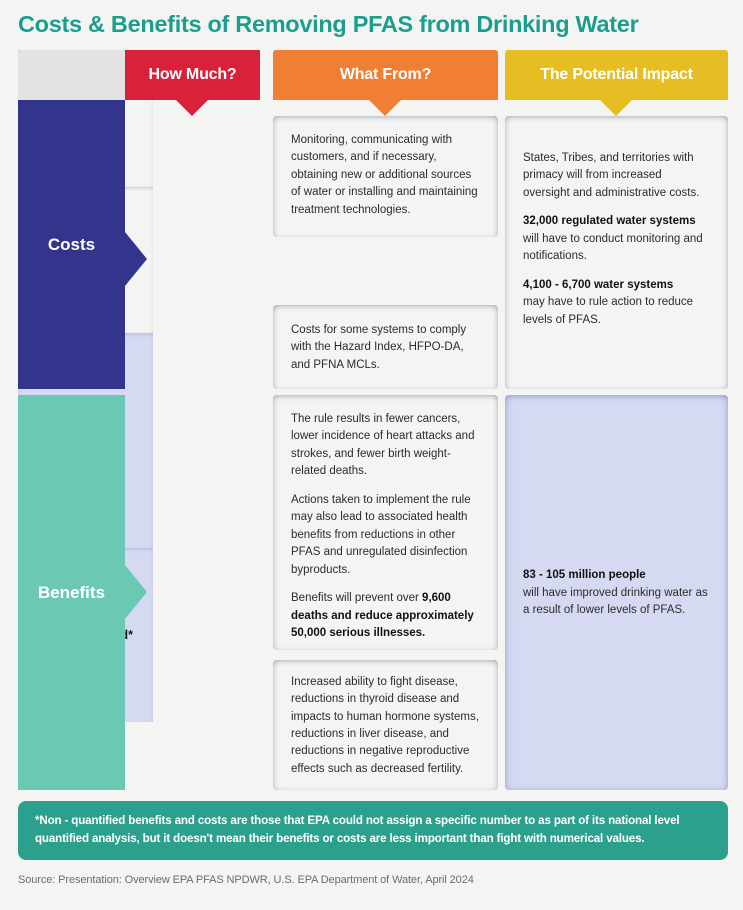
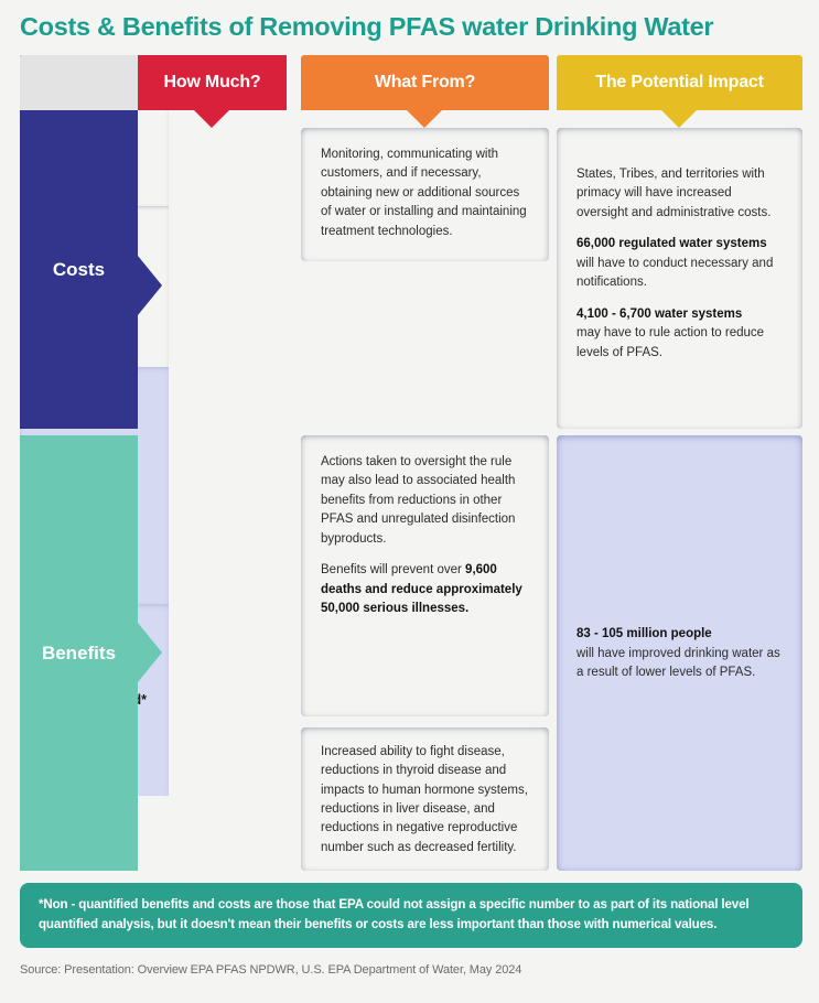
- Costs & Benefits of Removing PFAS from Drinking Water
+ Costs & Benefits of Removing PFAS water Drinking Water
  How Much?
  What From?
  The Potential Impact
  Costs
  Benefits
  Monitoring, communicating with customers, and if necessary, obtaining new or additional sources of water or installing and maintaining treatment technologies.
- Costs for some systems to comply with the Hazard Index, HFPO-DA, and PFNA MCLs.
- The rule results in fewer cancers, lower incidence of heart attacks and strokes, and fewer birth weight-related deaths.
- Actions taken to implement the rule may also lead to associated health benefits from reductions in other PFAS and unregulated disinfection byproducts.
+ Actions taken to oversight the rule may also lead to associated health benefits from reductions in other PFAS and unregulated disinfection byproducts.
  Benefits will prevent over 9,600 deaths and reduce approximately 50,000 serious illnesses.
- Increased ability to fight disease, reductions in thyroid disease and impacts to human hormone systems, reductions in liver disease, and reductions in negative reproductive effects such as decreased fertility.
+ Increased ability to fight disease, reductions in thyroid disease and impacts to human hormone systems, reductions in liver disease, and reductions in negative reproductive number such as decreased fertility.
- States, Tribes, and territories with primacy will from increased oversight and administrative costs.
+ States, Tribes, and territories with primacy will have increased oversight and administrative costs.
- 32,000 regulated water systems
+ 66,000 regulated water systems
- will have to conduct monitoring and notifications.
+ will have to conduct necessary and notifications.
  4,100 - 6,700 water systems
  may have to rule action to reduce levels of PFAS.
  83 - 105 million people
  will have improved drinking water as a result of lower levels of PFAS.
- *Non - quantified benefits and costs are those that EPA could not assign a specific number to as part of its national level quantified analysis, but it doesn't mean their benefits or costs are less important than fight with numerical values.
+ *Non - quantified benefits and costs are those that EPA could not assign a specific number to as part of its national level quantified analysis, but it doesn't mean their benefits or costs are less important than those with numerical values.
- Source: Presentation: Overview EPA PFAS NPDWR, U.S. EPA Department of Water, April 2024
+ Source: Presentation: Overview EPA PFAS NPDWR, U.S. EPA Department of Water, May 2024
